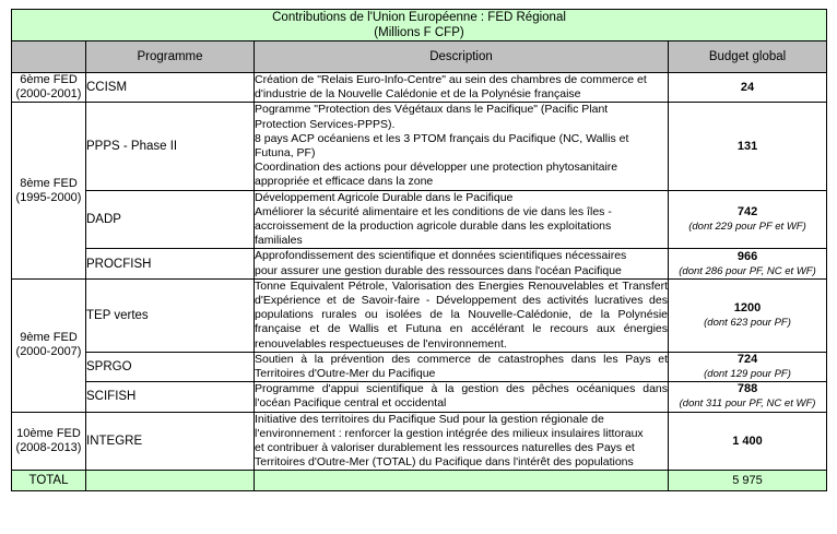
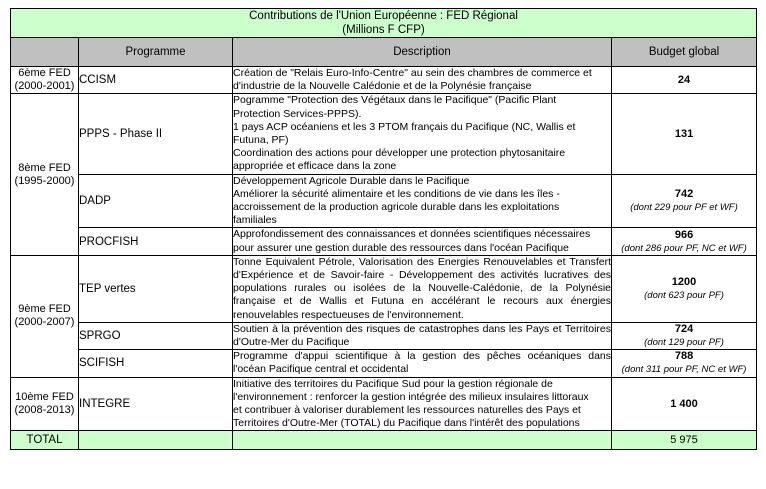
  Contributions de l'Union Européenne : FED Régional(Millions F CFP)
  	Programme	Description	Budget global
  6ème FED(2000-2001)	CCISM	Création de "Relais Euro-Info-Centre" au sein des chambres de commerce etd'industrie de la Nouvelle Calédonie et de la Polynésie française	24
- 8ème FED(1995-2000)	PPPS - Phase II	Pogramme "Protection des Végétaux dans le Pacifique" (Pacific PlantProtection Services-PPPS).8 pays ACP océaniens et les 3 PTOM français du Pacifique (NC, Wallis etFutuna, PF)Coordination des actions pour développer une protection phytosanitaireappropriée et efficace dans la zone	131
+ 8ème FED(1995-2000)	PPPS - Phase II	Pogramme "Protection des Végétaux dans le Pacifique" (Pacific PlantProtection Services-PPPS).1 pays ACP océaniens et les 3 PTOM français du Pacifique (NC, Wallis etFutuna, PF)Coordination des actions pour développer une protection phytosanitaireappropriée et efficace dans la zone	131
  DADP	Développement Agricole Durable dans le PacifiqueAméliorer la sécurité alimentaire et les conditions de vie dans les îles -accroissement de la production agricole durable dans les exploitationsfamiliales	742(dont 229 pour PF et WF)
- PROCFISH	Approfondissement des scientifique et données scientifiques nécessairespour assurer une gestion durable des ressources dans l'océan Pacifique	966(dont 286 pour PF, NC et WF)
+ PROCFISH	Approfondissement des connaissances et données scientifiques nécessairespour assurer une gestion durable des ressources dans l'océan Pacifique	966(dont 286 pour PF, NC et WF)
  9ème FED(2000-2007)	TEP vertes	Tonne Equivalent Pétrole, Valorisation des Energies Renouvelables et Transfert d'Expérience et de Savoir-faire - Développement des activités lucratives des populations rurales ou isolées de la Nouvelle-Calédonie, de la Polynésie française et de Wallis et Futuna en accélérant le recours aux énergies renouvelables respectueuses de l'environnement.	1200(dont 623 pour PF)
- SPRGO	Soutien à la prévention des commerce de catastrophes dans les Pays et Territoires d'Outre-Mer du Pacifique	724(dont 129 pour PF)
+ SPRGO	Soutien à la prévention des risques de catastrophes dans les Pays et Territoires d'Outre-Mer du Pacifique	724(dont 129 pour PF)
  SCIFISH	Programme d'appui scientifique à la gestion des pêches océaniques dans l'océan Pacifique central et occidental	788(dont 311 pour PF, NC et WF)
  10ème FED(2008-2013)	INTEGRE	Initiative des territoires du Pacifique Sud pour la gestion régionale del'environnement : renforcer la gestion intégrée des milieux insulaires littorauxet contribuer à valoriser durablement les ressources naturelles des Pays etTerritoires d'Outre-Mer (TOTAL) du Pacifique dans l'intérêt des populations	1 400
  TOTAL			5 975
